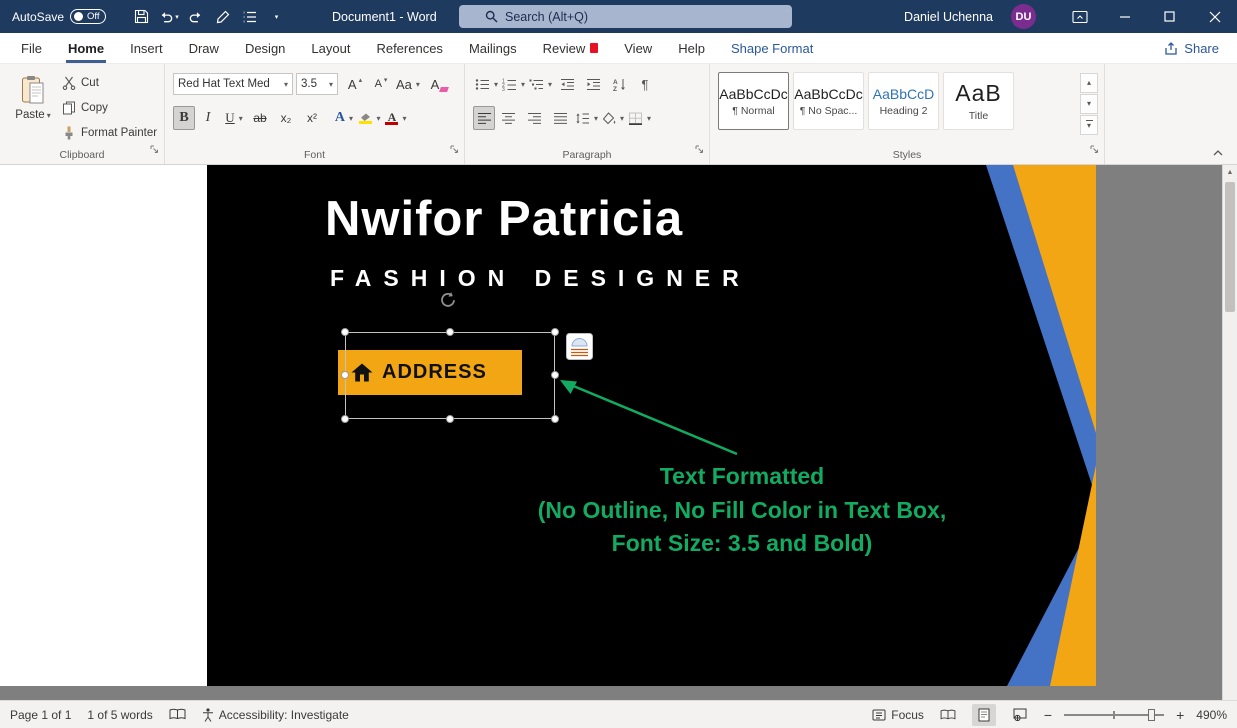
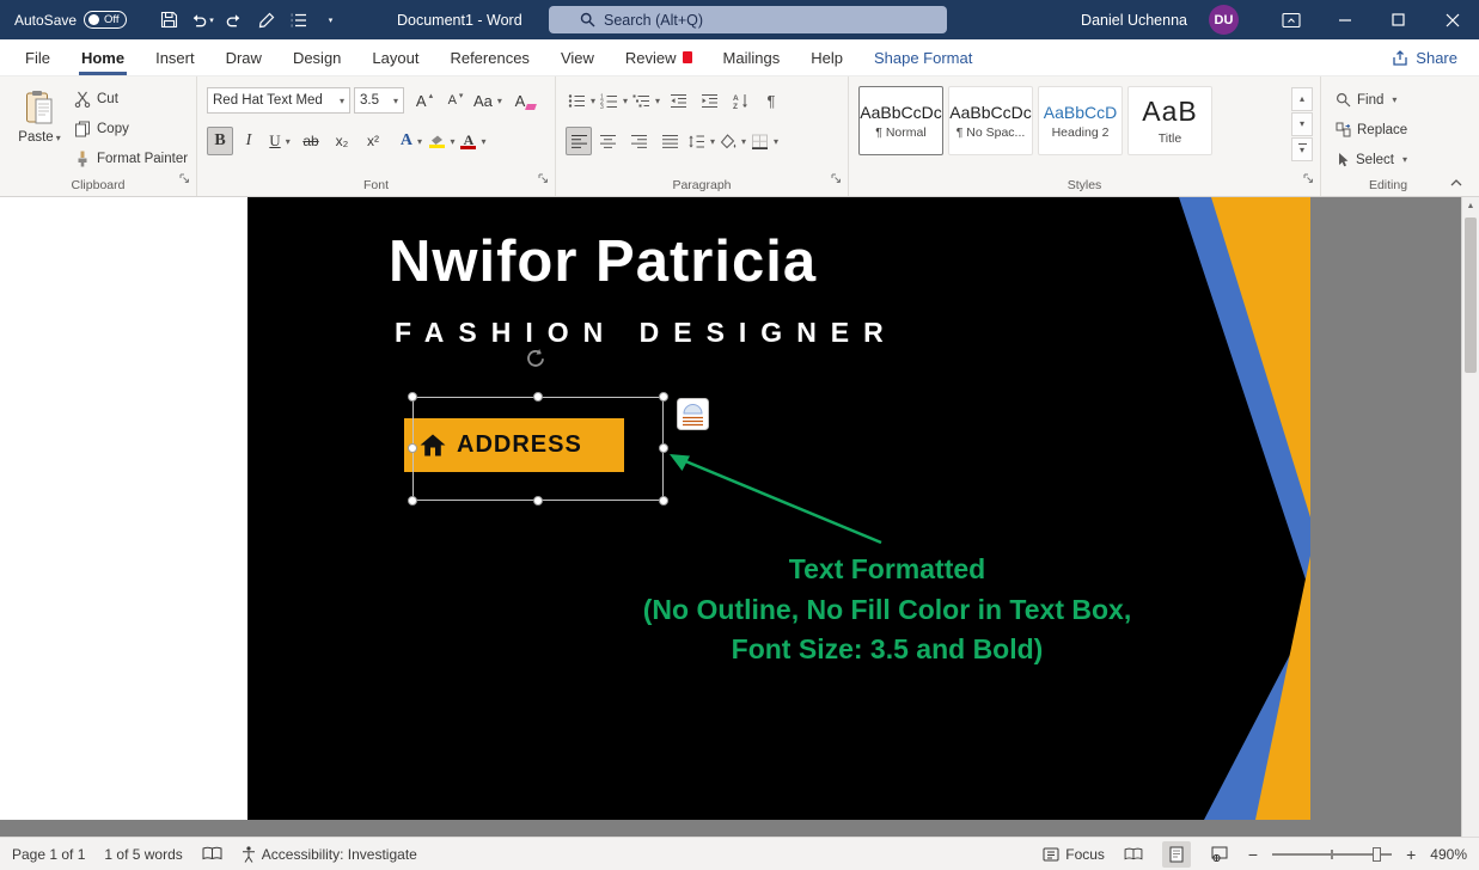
  AutoSave
  Off
  Document1 - Word
  Search (Alt+Q)
  Daniel Uchenna
  DU
  File
  Home
  Insert
  Draw
  Design
  Layout
  References
- Mailings
+ View
  Review
- View
+ Mailings
  Help
  Shape Format
  Share
  Paste
  Cut
  Copy
  Format Painter
  Clipboard
  Red Hat Text Med
  3.5
  A
  A
  Aa
  A
  B
  I
  U
  ab
  x₂
  x²
  A
  A
  Font
  ¶
  Paragraph
  AaBbCcDc
  ¶ Normal
  AaBbCcDc
  ¶ No Spac...
  AaBbCcD
  Heading 2
  AaB
  Title
  ▴
  ▾
  ▾
  Styles
+ Find
+ Replace
+ Select
+ Editing
  Nwifor Patricia
  FASHION DESIGNER
  ADDRESS
  Text Formatted
  (No Outline, No Fill Color in Text Box,
  Font Size: 3.5 and Bold)
  Page 1 of 1
  1 of 5 words
  Accessibility: Investigate
  Focus
  −
  +
  490%
